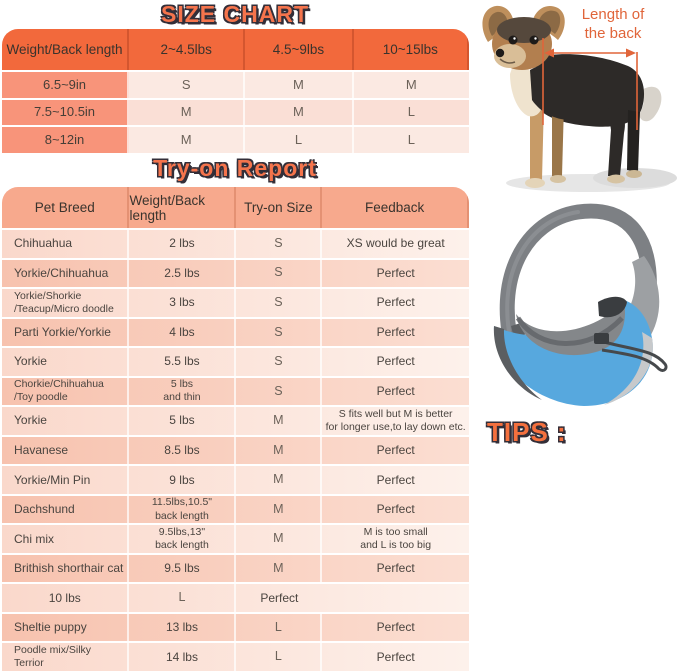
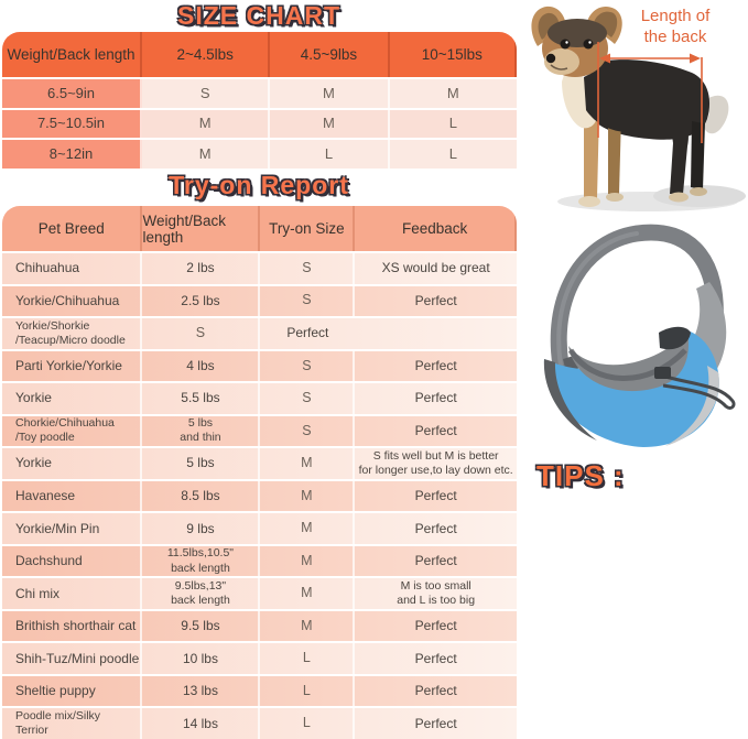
  SIZE CHART
  Try-on Report
  Weight/Back length
  2~4.5lbs
  4.5~9lbs
  10~15lbs
  6.5~9in
  S
  M
  M
  7.5~10.5in
  M
  M
  L
  8~12in
  M
  L
  L
  Pet Breed
  Weight/Back length
  Try-on Size
  Feedback
  Chihuahua
  2 lbs
  S
  XS would be great
  Yorkie/Chihuahua
  2.5 lbs
  S
  Perfect
  Yorkie/Shorkie
  /Teacup/Micro doodle
- 3 lbs
  S
  Perfect
  Parti Yorkie/Yorkie
  4 lbs
  S
  Perfect
  Yorkie
  5.5 lbs
  S
  Perfect
  Chorkie/Chihuahua
  /Toy poodle
  5 lbs
  and thin
  S
  Perfect
  Yorkie
  5 lbs
  M
  S fits well but M is better
  for longer use,to lay down etc.
  Havanese
  8.5 lbs
  M
  Perfect
  Yorkie/Min Pin
  9 lbs
  M
  Perfect
  Dachshund
  11.5lbs,10.5"
  back length
  M
  Perfect
  Chi mix
  9.5lbs,13"
  back length
  M
  M is too small
  and L is too big
  Brithish shorthair cat
  9.5 lbs
  M
  Perfect
+ Shih-Tuz/Mini poodle
  10 lbs
  L
  Perfect
  Sheltie puppy
  13 lbs
  L
  Perfect
  Poodle mix/Silky
  Terrior
  14 lbs
  L
  Perfect
  Length of
  the back
  TIPS :
